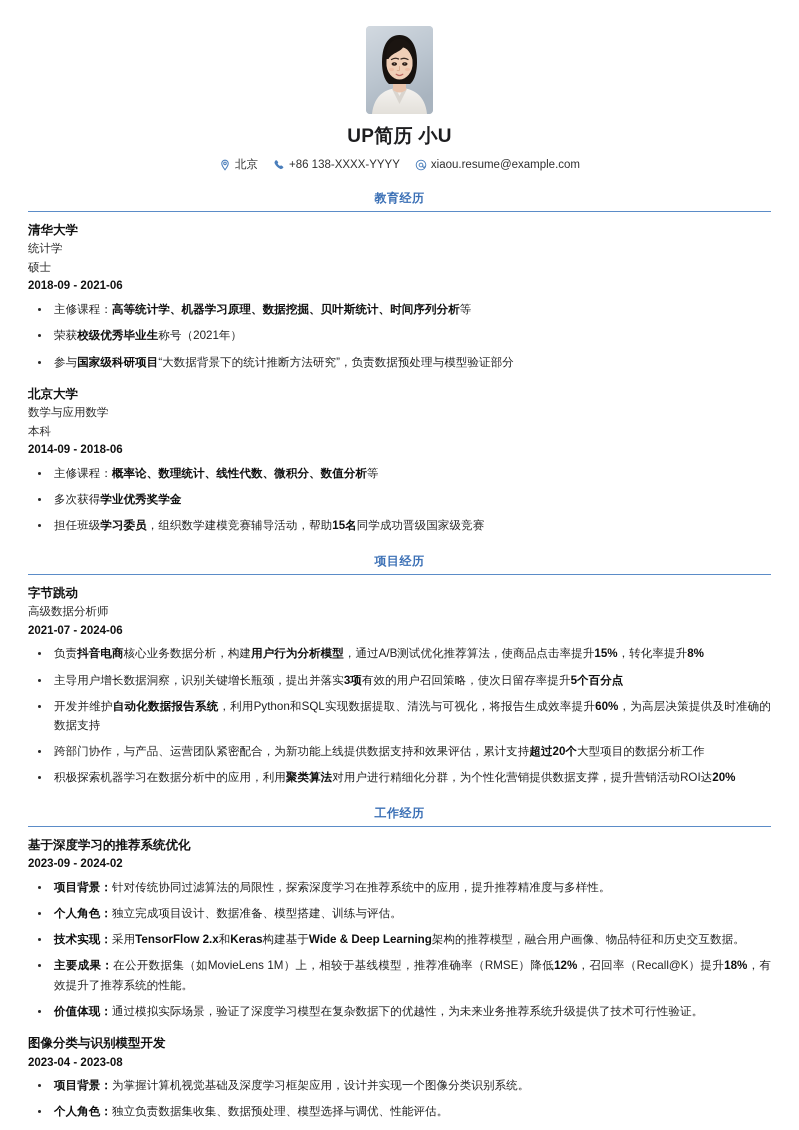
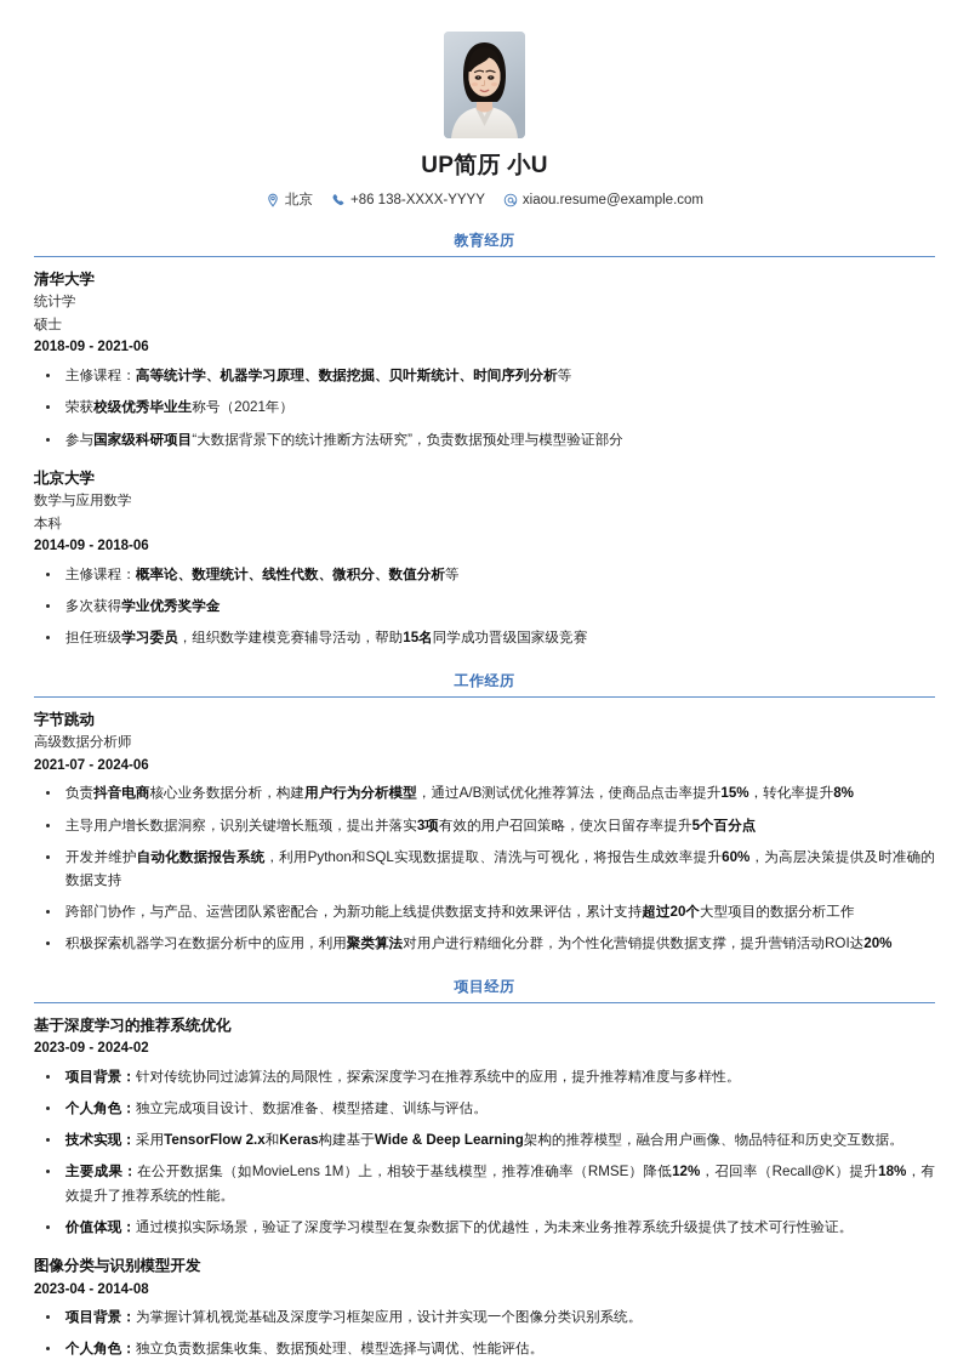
  UP简历 小U
  北京
  +86 138-XXXX-YYYY
  xiaou.resume@example.com
  教育经历
  清华大学
  统计学
  硕士
  2018-09 - 2021-06
  主修课程：高等统计学、机器学习原理、数据挖掘、贝叶斯统计、时间序列分析等
  荣获校级优秀毕业生称号（2021年）
  参与国家级科研项目“大数据背景下的统计推断方法研究”，负责数据预处理与模型验证部分
  北京大学
  数学与应用数学
  本科
  2014-09 - 2018-06
  主修课程：概率论、数理统计、线性代数、微积分、数值分析等
  多次获得学业优秀奖学金
  担任班级学习委员，组织数学建模竞赛辅导活动，帮助15名同学成功晋级国家级竞赛
- 项目经历
+ 工作经历
  字节跳动
  高级数据分析师
  2021-07 - 2024-06
  负责抖音电商核心业务数据分析，构建用户行为分析模型，通过A/B测试优化推荐算法，使商品点击率提升15%，转化率提升8%
  主导用户增长数据洞察，识别关键增长瓶颈，提出并落实3项有效的用户召回策略，使次日留存率提升5个百分点
  开发并维护自动化数据报告系统，利用Python和SQL实现数据提取、清洗与可视化，将报告生成效率提升60%，为高层决策提供及时准确的数据支持
  跨部门协作，与产品、运营团队紧密配合，为新功能上线提供数据支持和效果评估，累计支持超过20个大型项目的数据分析工作
  积极探索机器学习在数据分析中的应用，利用聚类算法对用户进行精细化分群，为个性化营销提供数据支撑，提升营销活动ROI达20%
- 工作经历
+ 项目经历
  基于深度学习的推荐系统优化
  2023-09 - 2024-02
  项目背景：针对传统协同过滤算法的局限性，探索深度学习在推荐系统中的应用，提升推荐精准度与多样性。
  个人角色：独立完成项目设计、数据准备、模型搭建、训练与评估。
  技术实现：采用TensorFlow 2.x和Keras构建基于Wide & Deep Learning架构的推荐模型，融合用户画像、物品特征和历史交互数据。
  主要成果：在公开数据集（如MovieLens 1M）上，相较于基线模型，推荐准确率（RMSE）降低12%，召回率（Recall@K）提升18%，有效提升了推荐系统的性能。
  价值体现：通过模拟实际场景，验证了深度学习模型在复杂数据下的优越性，为未来业务推荐系统升级提供了技术可行性验证。
  图像分类与识别模型开发
- 2023-04 - 2023-08
+ 2023-04 - 2014-08
  项目背景：为掌握计算机视觉基础及深度学习框架应用，设计并实现一个图像分类识别系统。
  个人角色：独立负责数据集收集、数据预处理、模型选择与调优、性能评估。
